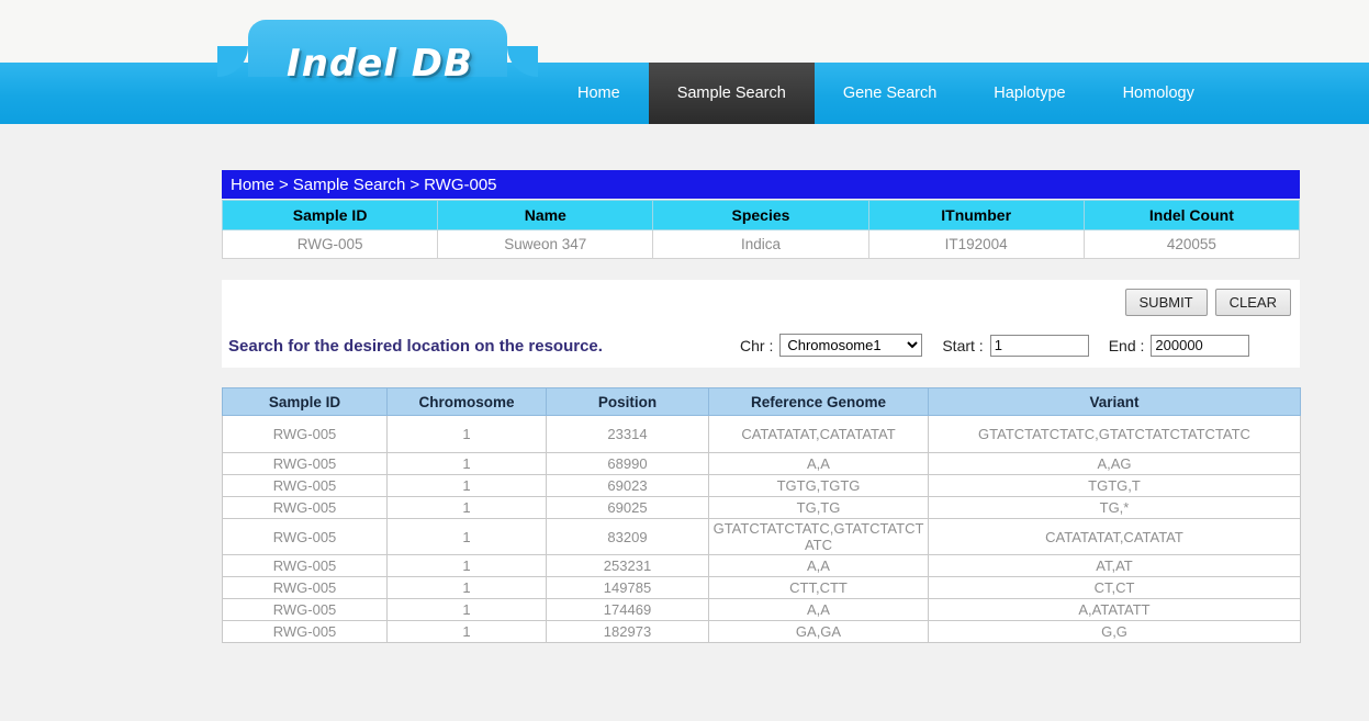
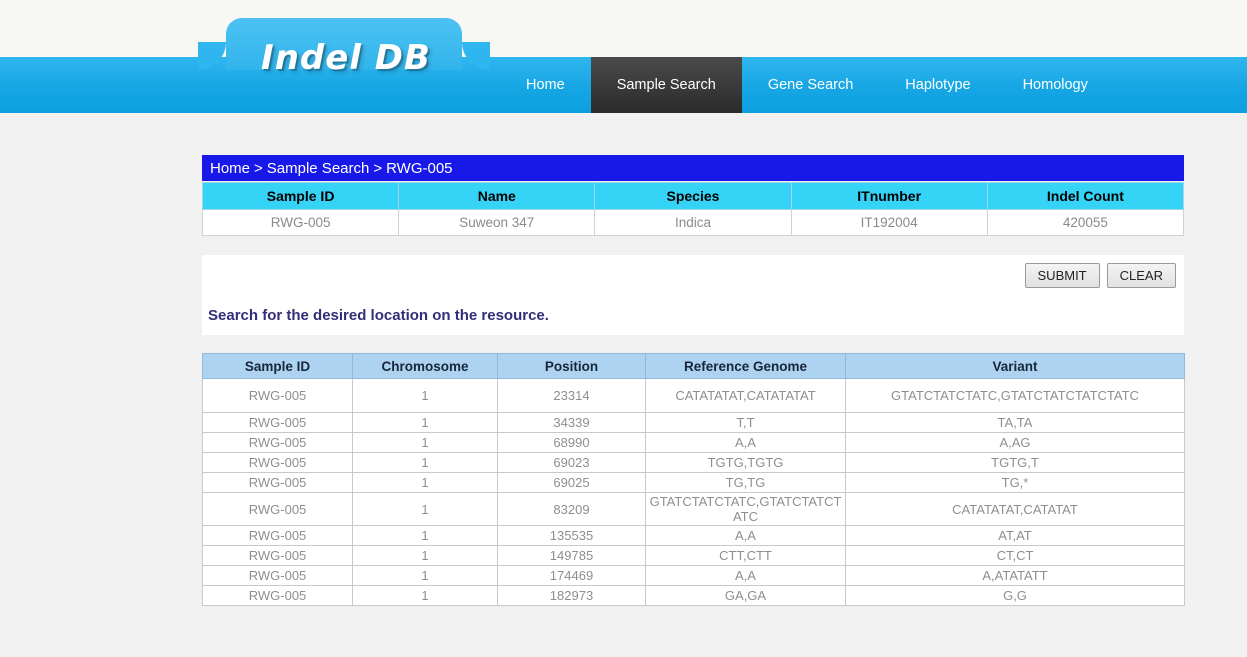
  Home
  Sample Search
  Gene Search
  Haplotype
  Homology
  Indel DB
  Home
  >
  Sample Search
  >
  RWG-005
  Sample ID	Name	Species	ITnumber	Indel Count
  RWG-005	Suweon 347	Indica	IT192004	420055
  SUBMIT
  CLEAR
  Search for the desired location on the resource.
- Chr :
- Chromosome1
- Start :
- 1
- End :
- 200000
  Sample ID	Chromosome	Position	Reference Genome	Variant
  RWG-005	1	23314	CATATATAT,CATATATAT	GTATCTATCTATC,GTATCTATCTATCTATC
+ RWG-005	1	34339	T,T	TA,TA
  RWG-005	1	68990	A,A	A,AG
  RWG-005	1	69023	TGTG,TGTG	TGTG,T
  RWG-005	1	69025	TG,TG	TG,*
  RWG-005	1	83209	GTATCTATCTATC,GTATCTATCTATC	CATATATAT,CATATAT
- RWG-005	1	253231	A,A	AT,AT
+ RWG-005	1	135535	A,A	AT,AT
  RWG-005	1	149785	CTT,CTT	CT,CT
  RWG-005	1	174469	A,A	A,ATATATT
  RWG-005	1	182973	GA,GA	G,G
